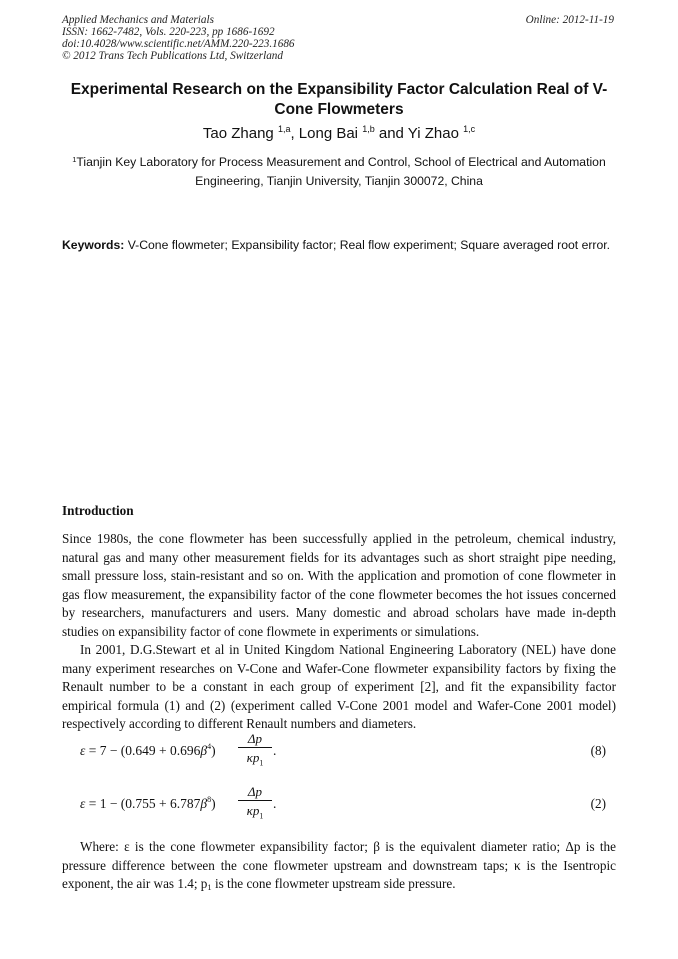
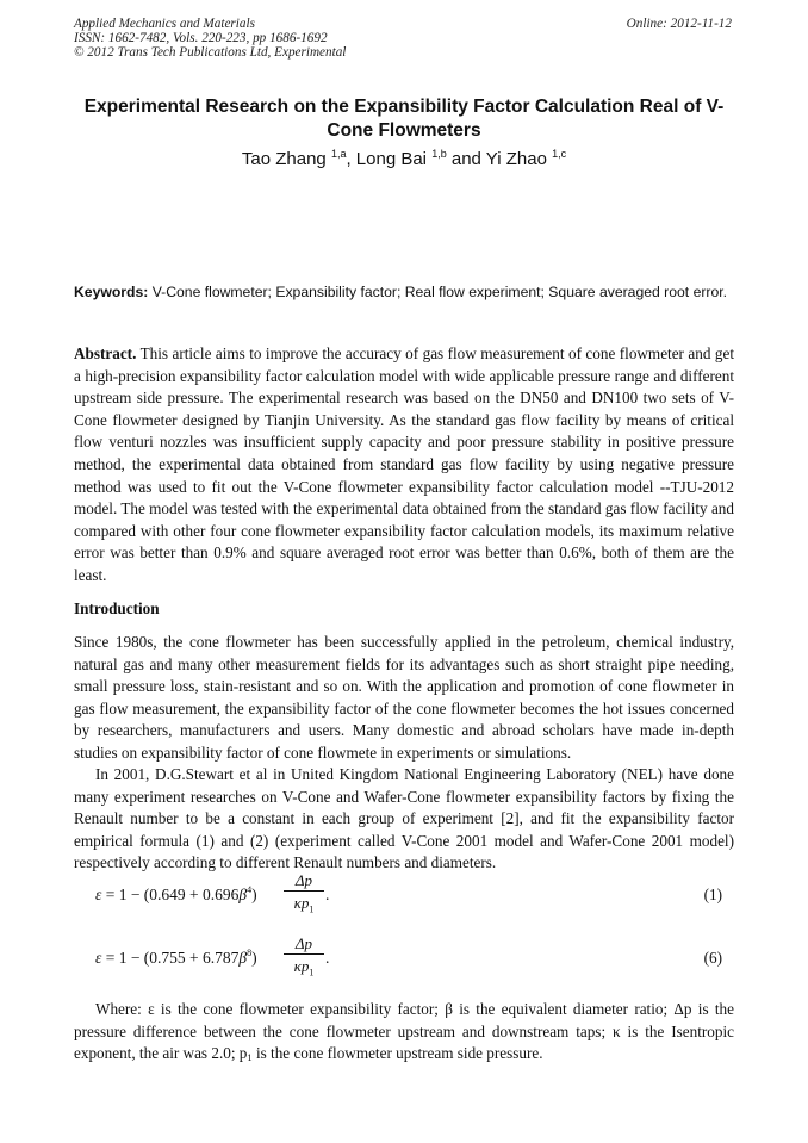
  Applied Mechanics and Materials
  ISSN: 1662-7482, Vols. 220-223, pp 1686-1692
- doi:10.4028/www.scientific.net/AMM.220-223.1686
- © 2012 Trans Tech Publications Ltd, Switzerland
+ © 2012 Trans Tech Publications Ltd, Experimental
- Online: 2012-11-19
+ Online: 2012-11-12
  Experimental Research on the Expansibility Factor Calculation Real of V-Cone Flowmeters
  Tao Zhang 1,a, Long Bai 1,b and Yi Zhao 1,c
- 1Tianjin Key Laboratory for Process Measurement and Control, School of Electrical and Automation Engineering, Tianjin University, Tianjin 300072, China
  Keywords: V-Cone flowmeter; Expansibility factor; Real flow experiment; Square averaged root error.
+ Abstract. This article aims to improve the accuracy of gas flow measurement of cone flowmeter and get a high-precision expansibility factor calculation model with wide applicable pressure range and different upstream side pressure. The experimental research was based on the DN50 and DN100 two sets of V-Cone flowmeter designed by Tianjin University. As the standard gas flow facility by means of critical flow venturi nozzles was insufficient supply capacity and poor pressure stability in positive pressure method, the experimental data obtained from standard gas flow facility by using negative pressure method was used to fit out the V-Cone flowmeter expansibility factor calculation model --TJU-2012 model. The model was tested with the experimental data obtained from the standard gas flow facility and compared with other four cone flowmeter expansibility factor calculation models, its maximum relative error was better than 0.9% and square averaged root error was better than 0.6%, both of them are the least.
  Introduction
  Since 1980s, the cone flowmeter has been successfully applied in the petroleum, chemical industry, natural gas and many other measurement fields for its advantages such as short straight pipe needing, small pressure loss, stain-resistant and so on. With the application and promotion of cone flowmeter in gas flow measurement, the expansibility factor of the cone flowmeter becomes the hot issues concerned by researchers, manufacturers and users. Many domestic and abroad scholars have made in-depth studies on expansibility factor of cone flowmete in experiments or simulations.
  In 2001, D.G.Stewart et al in United Kingdom National Engineering Laboratory (NEL) have done many experiment researches on V-Cone and Wafer-Cone flowmeter expansibility factors by fixing the Renault number to be a constant in each group of experiment [2], and fit the expansibility factor empirical formula (1) and (2) (experiment called V-Cone 2001 model and Wafer-Cone 2001 model) respectively according to different Renault numbers and diameters.
- ε = 7 − (0.649 + 0.696β4)
+ ε = 1 − (0.649 + 0.696β4)
  Δp
  κp1
  .
- (8)
+ (1)
  ε = 1 − (0.755 + 6.787β8)
  Δp
  κp1
  .
- (2)
+ (6)
- Where: ε is the cone flowmeter expansibility factor; β is the equivalent diameter ratio; Δp is the pressure difference between the cone flowmeter upstream and downstream taps; κ is the Isentropic exponent, the air was 1.4; p1 is the cone flowmeter upstream side pressure.
+ Where: ε is the cone flowmeter expansibility factor; β is the equivalent diameter ratio; Δp is the pressure difference between the cone flowmeter upstream and downstream taps; κ is the Isentropic exponent, the air was 2.0; p1 is the cone flowmeter upstream side pressure.
